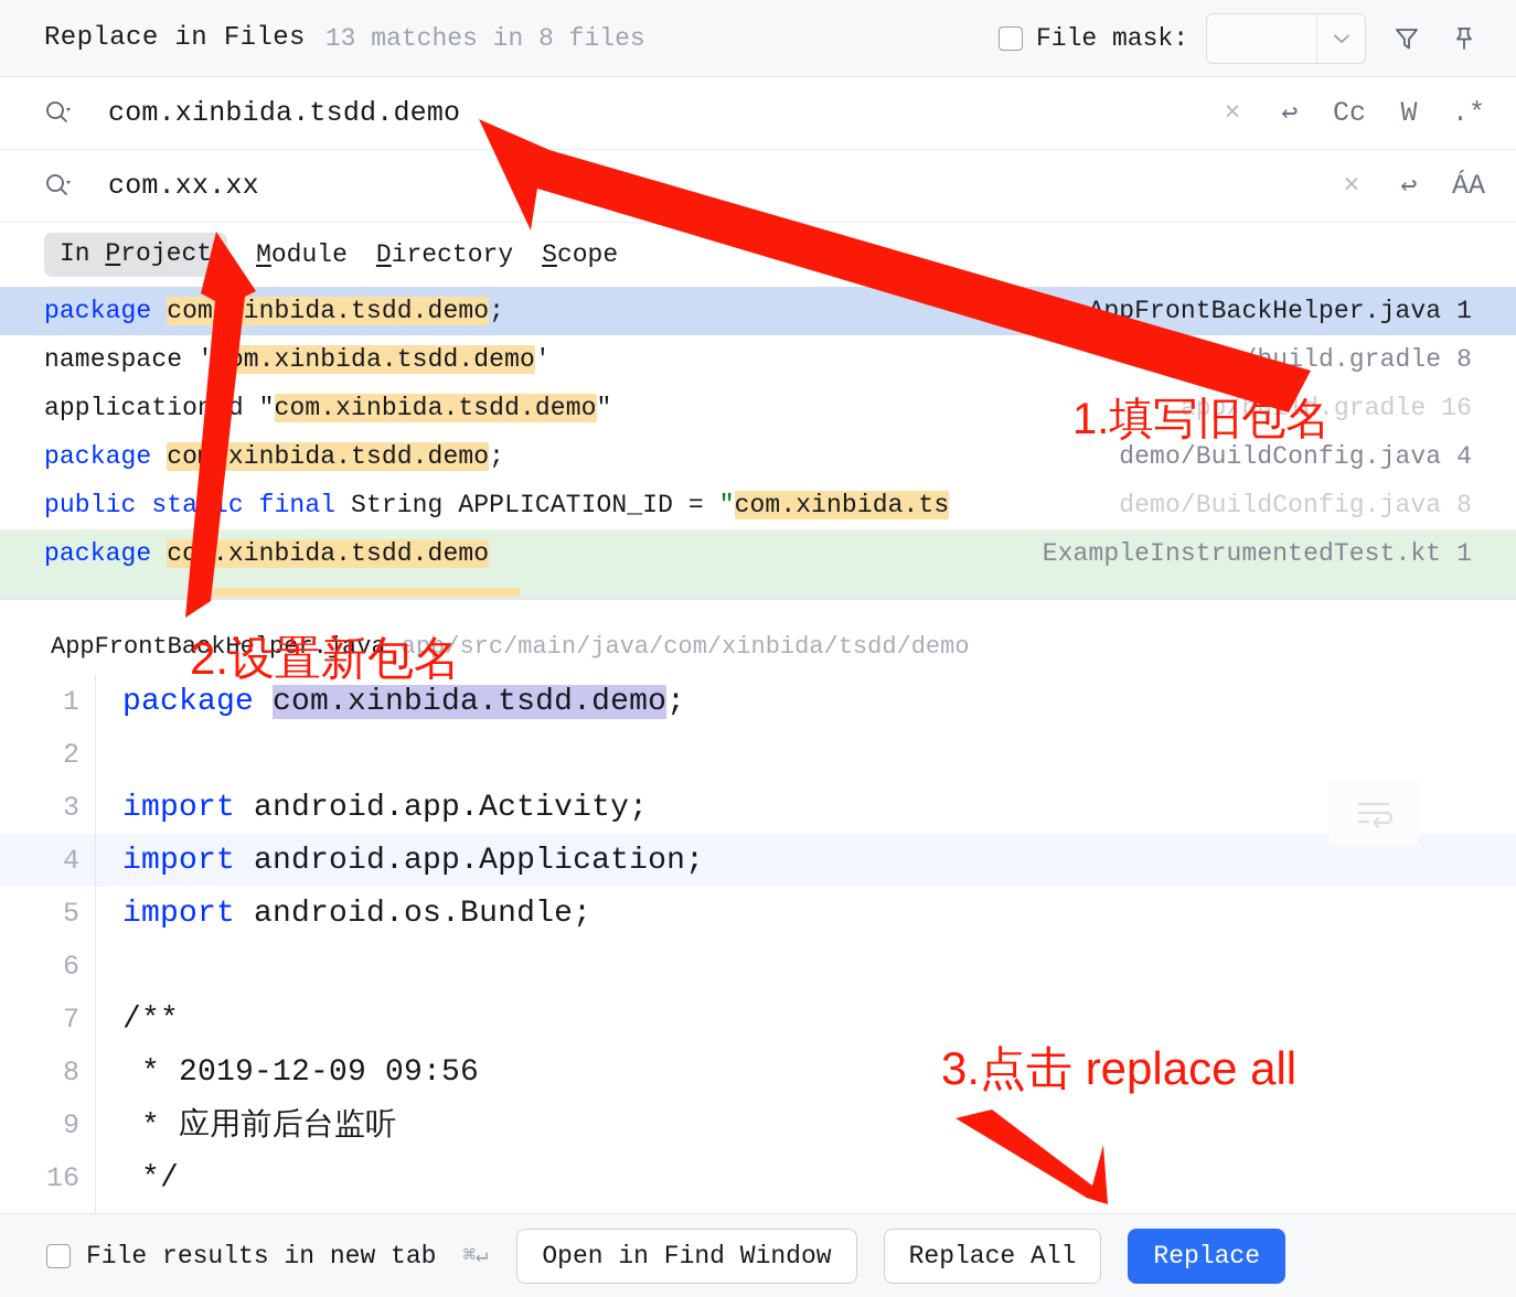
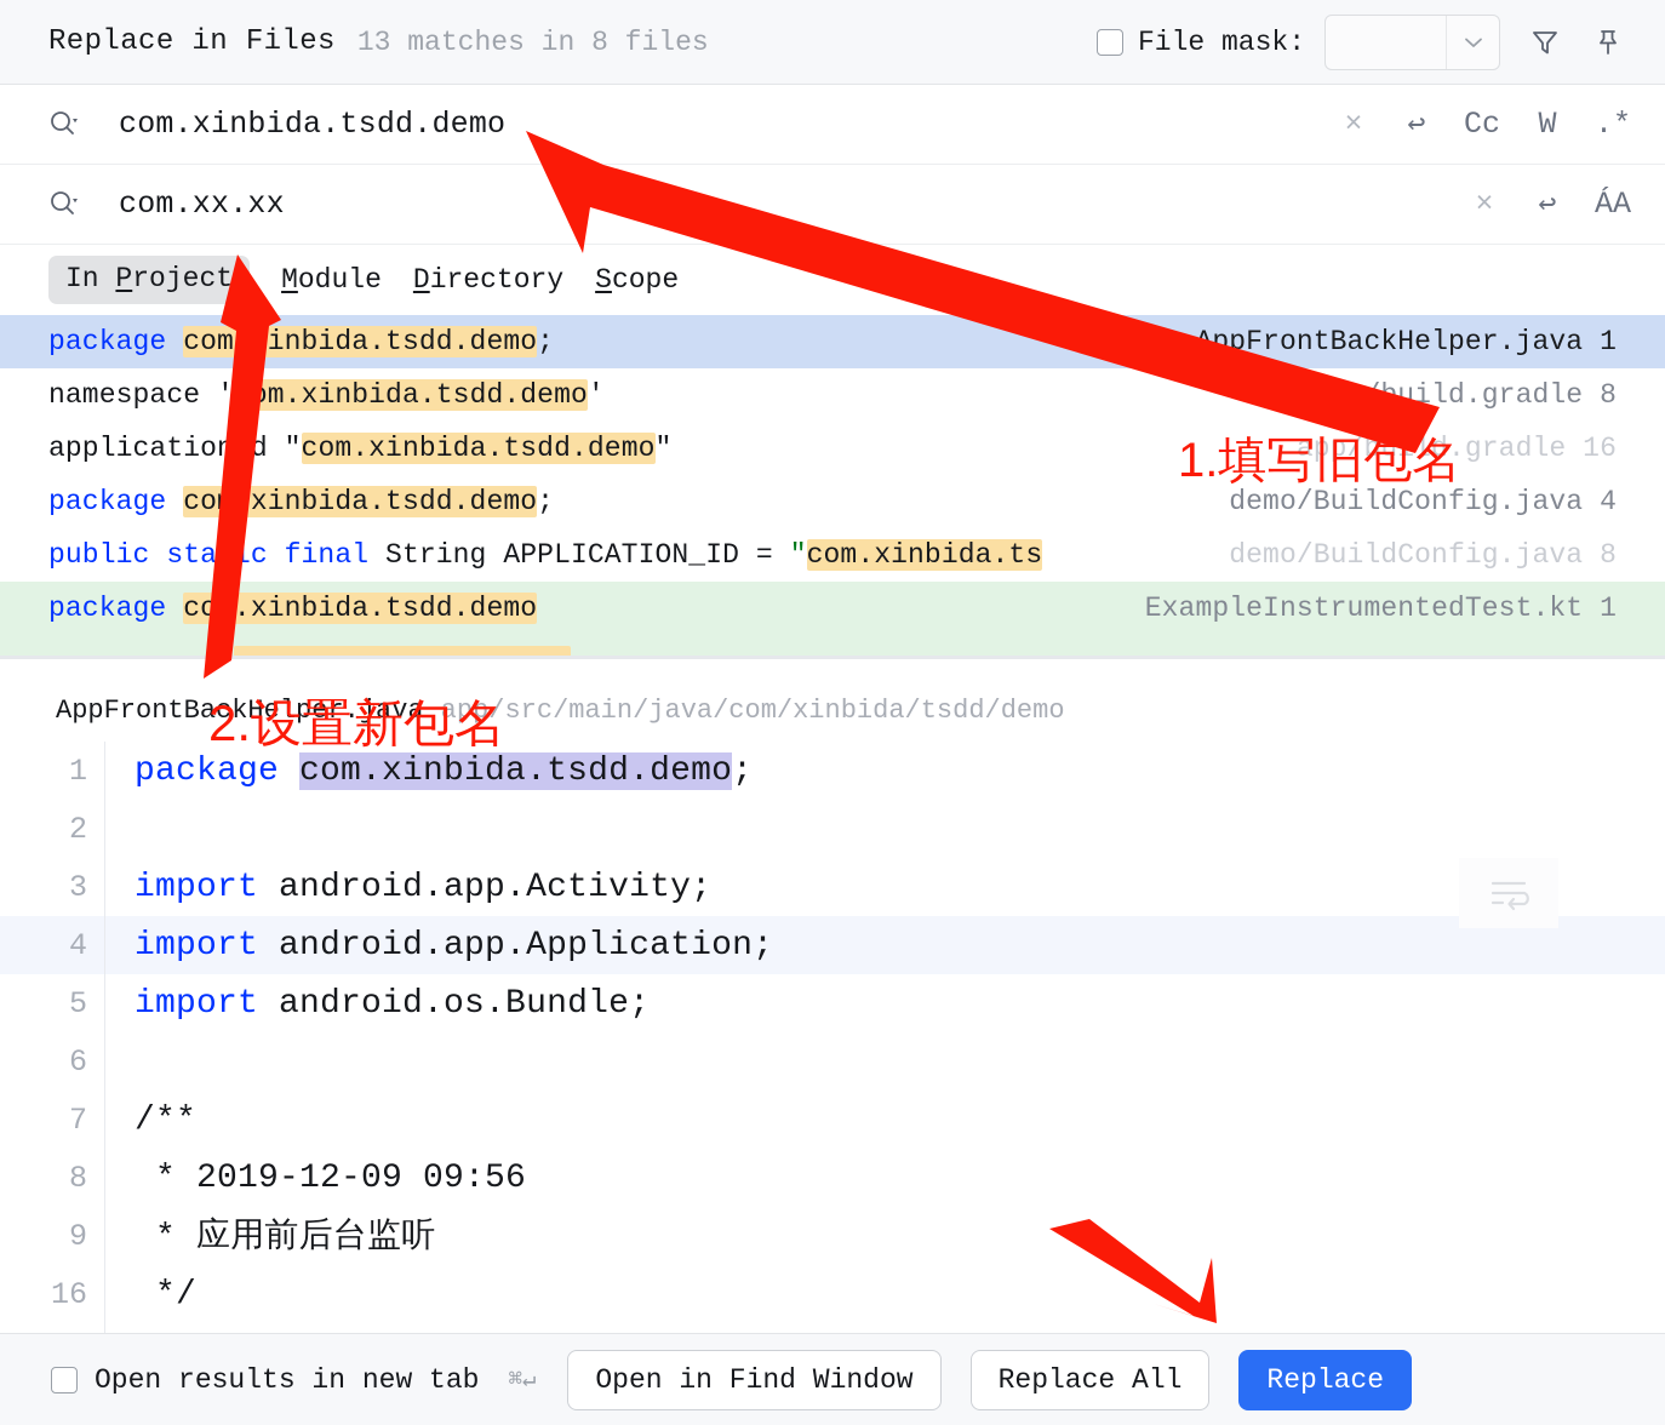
  Replace in Files
  13 matches in 8 files
  File mask:
  com.xinbida.tsdd.demo
  ×
  ↩
  Cc
  W
  .*
  com.xx.xx
  ×
  ↩
  ÁA
  In Project
  Module
  Directory
  Scope
  package cominbida.tsdd.demo;
  ppFrontBackHelper.java 1
  namespace ' m.xinbida.tsdd.demo'
  uild.gradle 8
  applicatiod "com.xinbida.tsdd.demo"
  app/buld.gradle 16
  package coxinbida.tsdd.demo;
  demo/BuildConfig.java 4
  public stac final String APPLICATION_ID = "com.xinbida.ts
  demo/BuildConfig.java 8
  package co.xinbida.tsdd.demo
  ExampleInstrumentedTest.kt 1
  AppFrontBackHelper.java
  app/src/main/java/com/xinbida/tsdd/demo
  1
  package com.xinbida.tsdd.demo;
  2
  3
  import android.app.Activity;
  4
  import android.app.Application;
  5
  import android.os.Bundle;
  6
  7
  /**
  8
  * 2019-12-09 09:56
  9
  * 应用前后台监听
  16
  */
- File results in new tab
+ Open results in new tab
  ⌘↵
  Open in Find Window
  Replace All
  Replace
  1.填写旧包名
  2.设置新包名
- 3.点击 replace all
